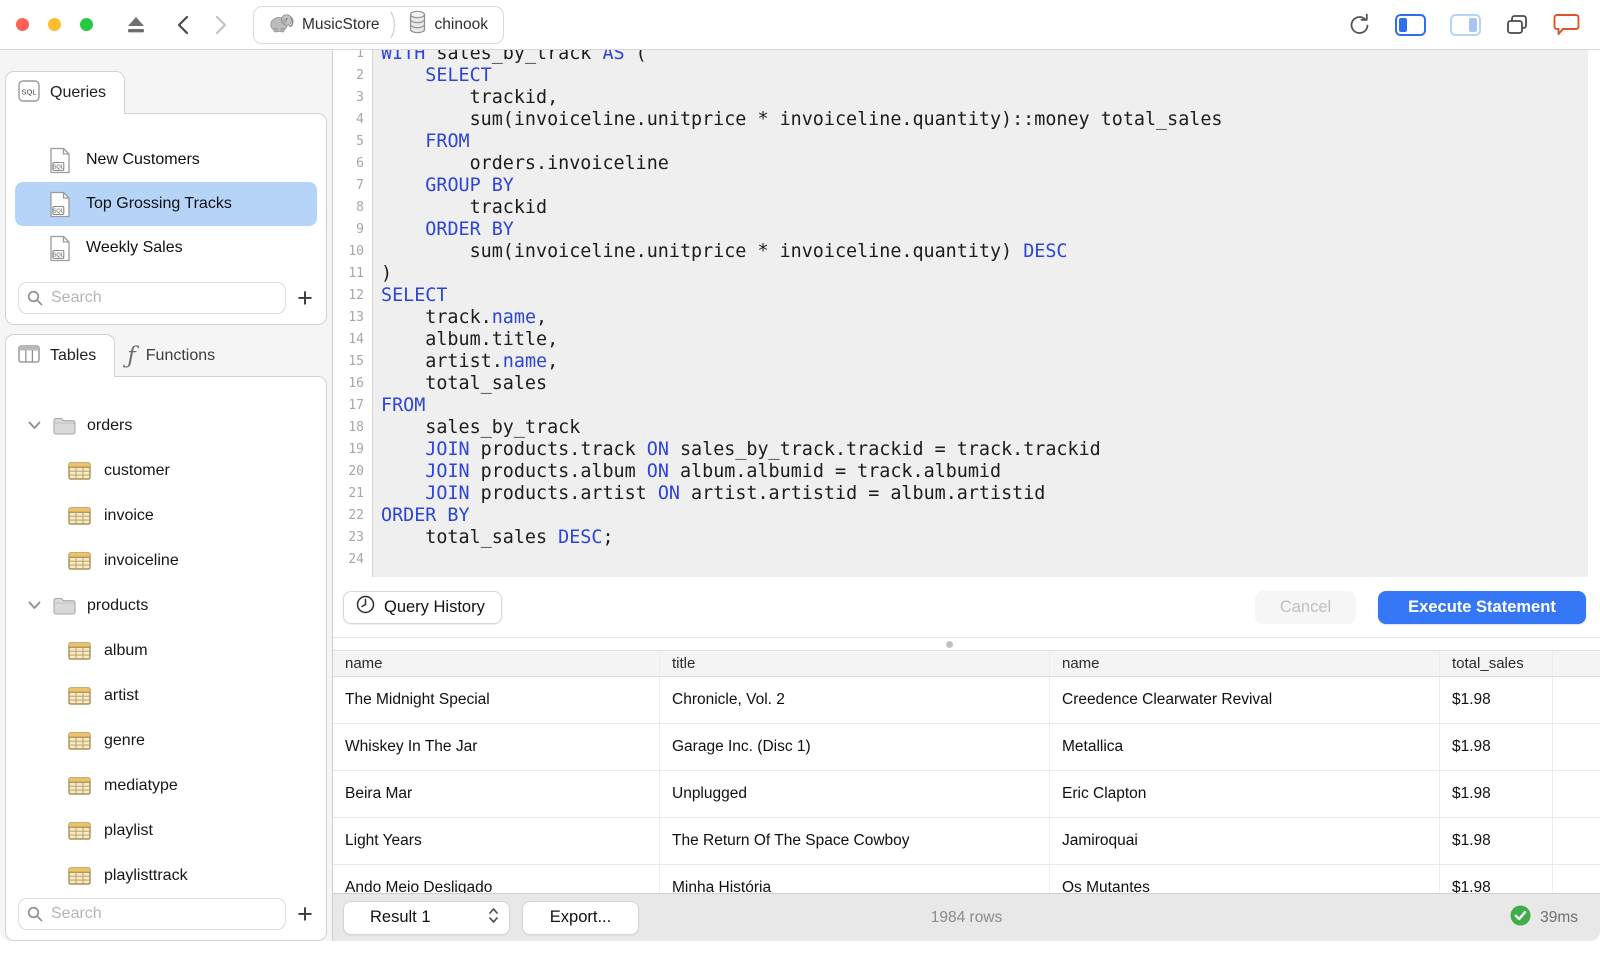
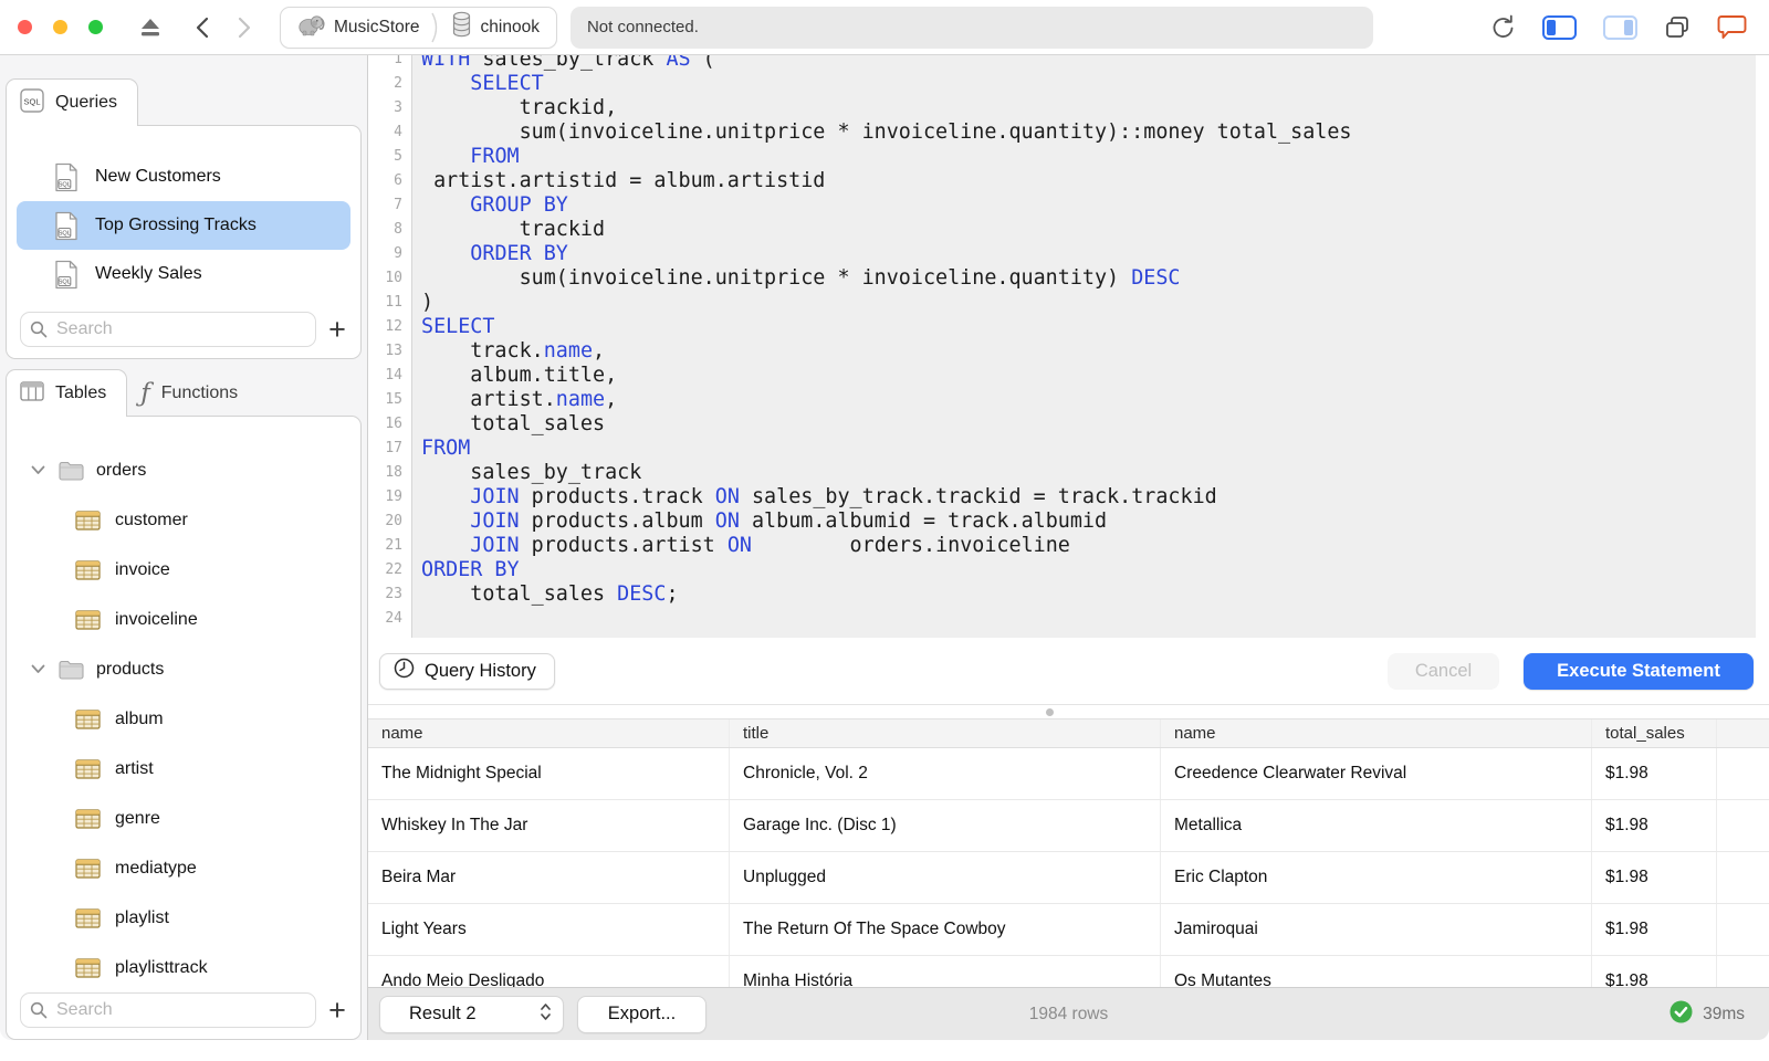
  MusicStore
  chinook
+ Not connected.
  SQL
  Queries
  New Customers
  Top Grossing Tracks
  Weekly Sales
  Search
  +
  Tables
  ƒ
  Functions
  orders
  customer
  invoice
  invoiceline
  products
  album
  artist
  genre
  mediatype
  playlist
  playlisttrack
  Search
  +
  1
  2
  3
  4
  5
  6
  7
  8
  9
  10
  11
  12
  13
  14
  15
  16
  17
  18
  19
  20
  21
  22
  23
  24
  WITH sales_by_track AS (
  SELECT
  trackid,
  sum(invoiceline.unitprice * invoiceline.quantity)::money total_sales
  FROM
- orders.invoiceline
+ artist.artistid = album.artistid
  GROUP BY
  trackid
  ORDER BY
  sum(invoiceline.unitprice * invoiceline.quantity) DESC
  )
  SELECT
  track.name,
  album.title,
  artist.name,
  total_sales
  FROM
  sales_by_track
  JOIN products.track ON sales_by_track.trackid = track.trackid
  JOIN products.album ON album.albumid = track.albumid
- JOIN products.artist ON artist.artistid = album.artistid
+ JOIN products.artist ON orders.invoiceline
  ORDER BY
  total_sales DESC;
  Query History
  Cancel
  Execute Statement
  name
  title
  name
  total_sales
  The Midnight Special
  Chronicle, Vol. 2
  Creedence Clearwater Revival
  $1.98
  Whiskey In The Jar
  Garage Inc. (Disc 1)
  Metallica
  $1.98
  Beira Mar
  Unplugged
  Eric Clapton
  $1.98
  Light Years
  The Return Of The Space Cowboy
  Jamiroquai
  $1.98
  Ando Meio Desligado
  Minha História
  Os Mutantes
  $1.98
- Result 1
+ Result 2
  Export...
  1984 rows
  39ms
